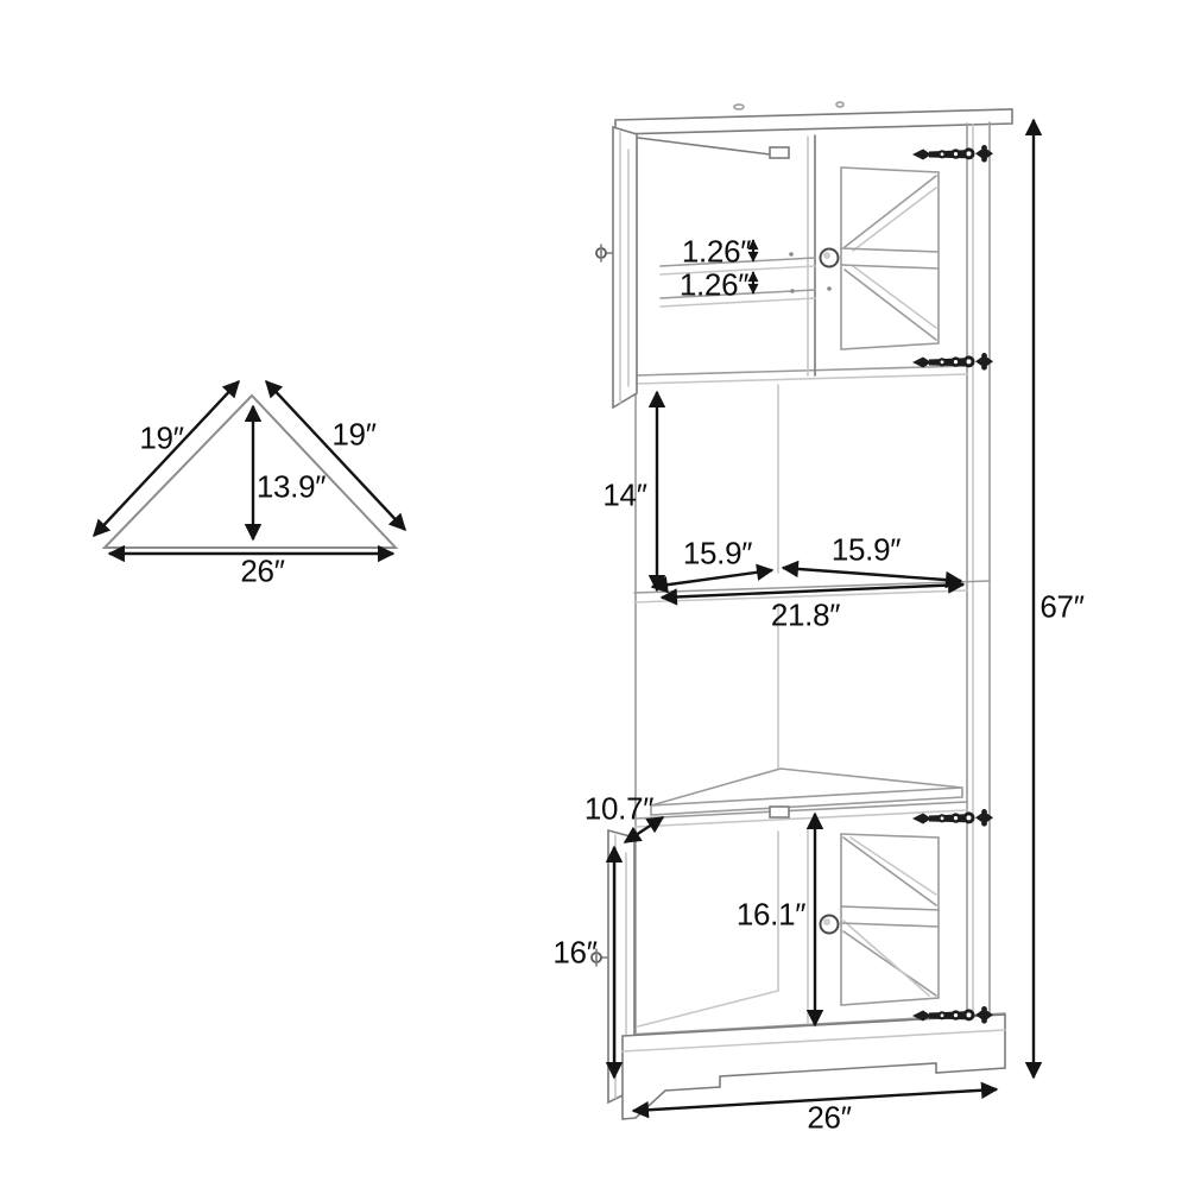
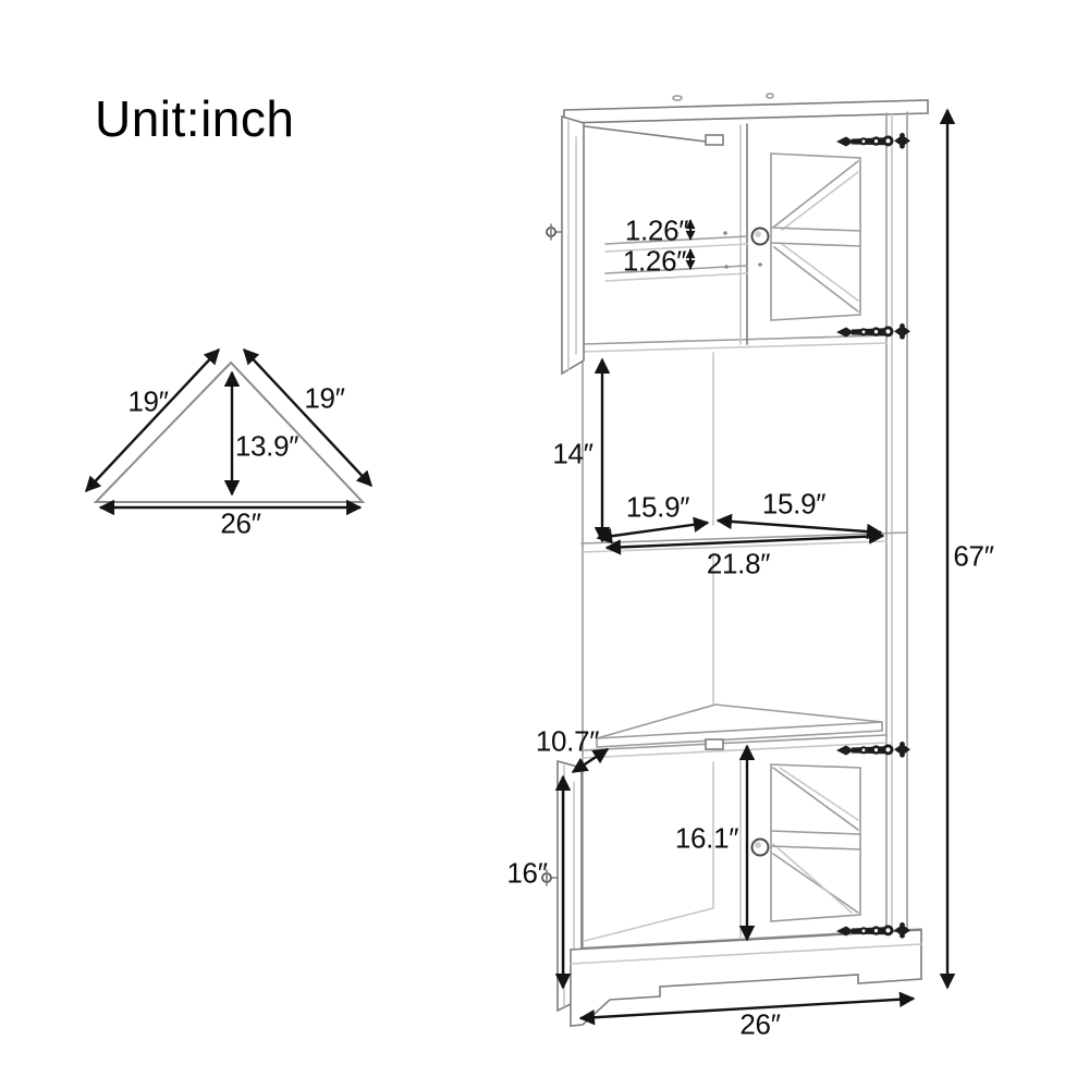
+ Unit:inch
  19″
  19″
  13.9″
  26″
  1.26″
  1.26″
  14″
  15.9″
  15.9″
  21.8″
  10.7″
  16″
  16.1″
  67″
  26″
